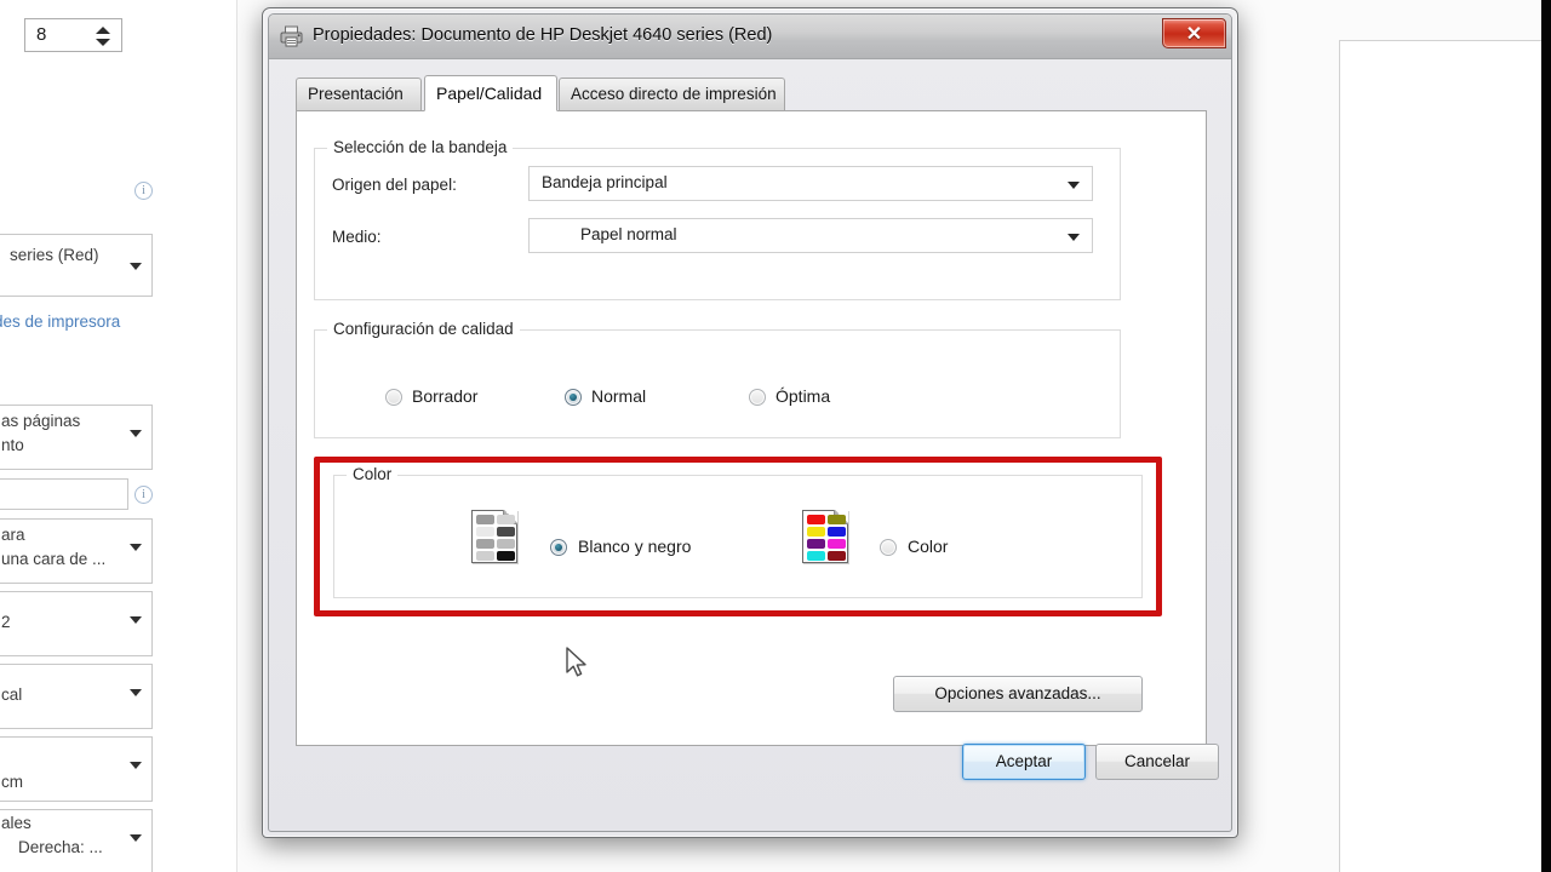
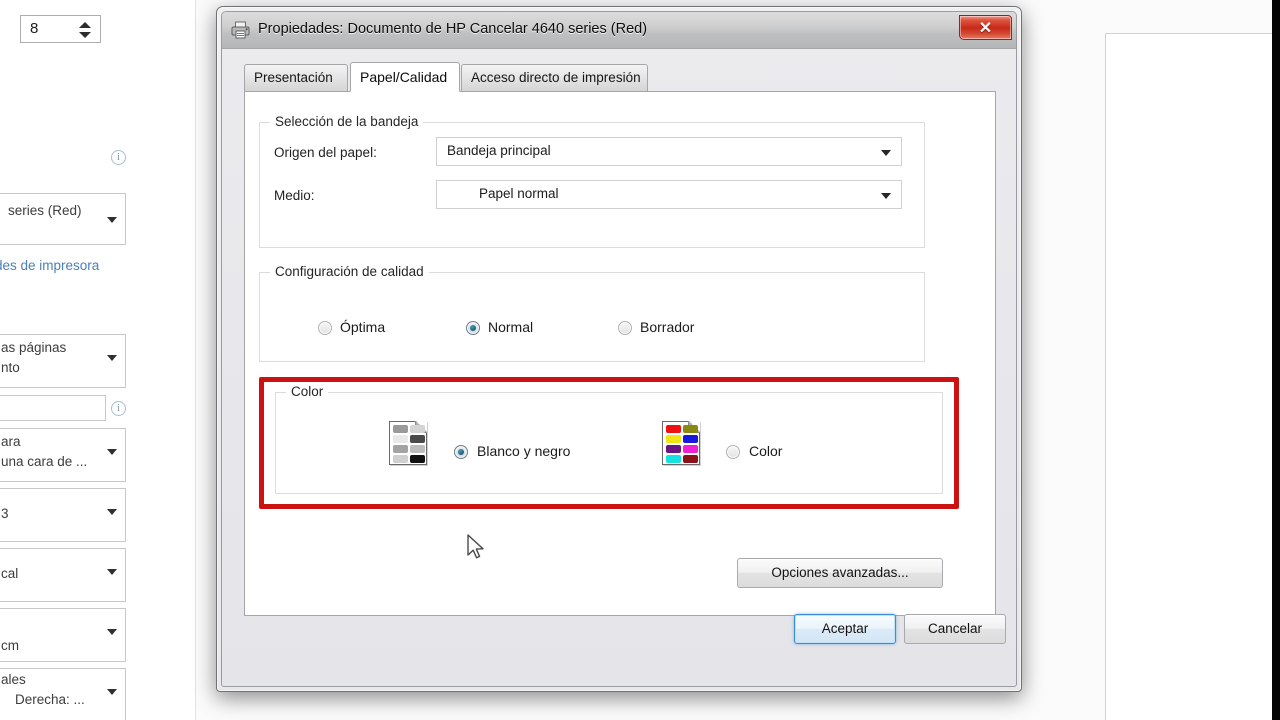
  8
  i
  series (Red)
  es de impresora
  as páginas
  nto
  i
  ara
  una cara de ...
- 2
+ 3
  cal
  cm
  ales
  Derecha: ...
- Propiedades: Documento de HP Deskjet 4640 series (Red)
+ Propiedades: Documento de HP Cancelar 4640 series (Red)
  ✕
  Presentación
  Papel/Calidad
  Acceso directo de impresión
  Selección de la bandeja
  Origen del papel:
  Bandeja principal
  Medio:
  Papel normal
  Configuración de calidad
- Borrador
+ Óptima
  Normal
- Óptima
+ Borrador
  Color
  Blanco y negro
  Color
  Opciones avanzadas...
  Aceptar
  Cancelar
